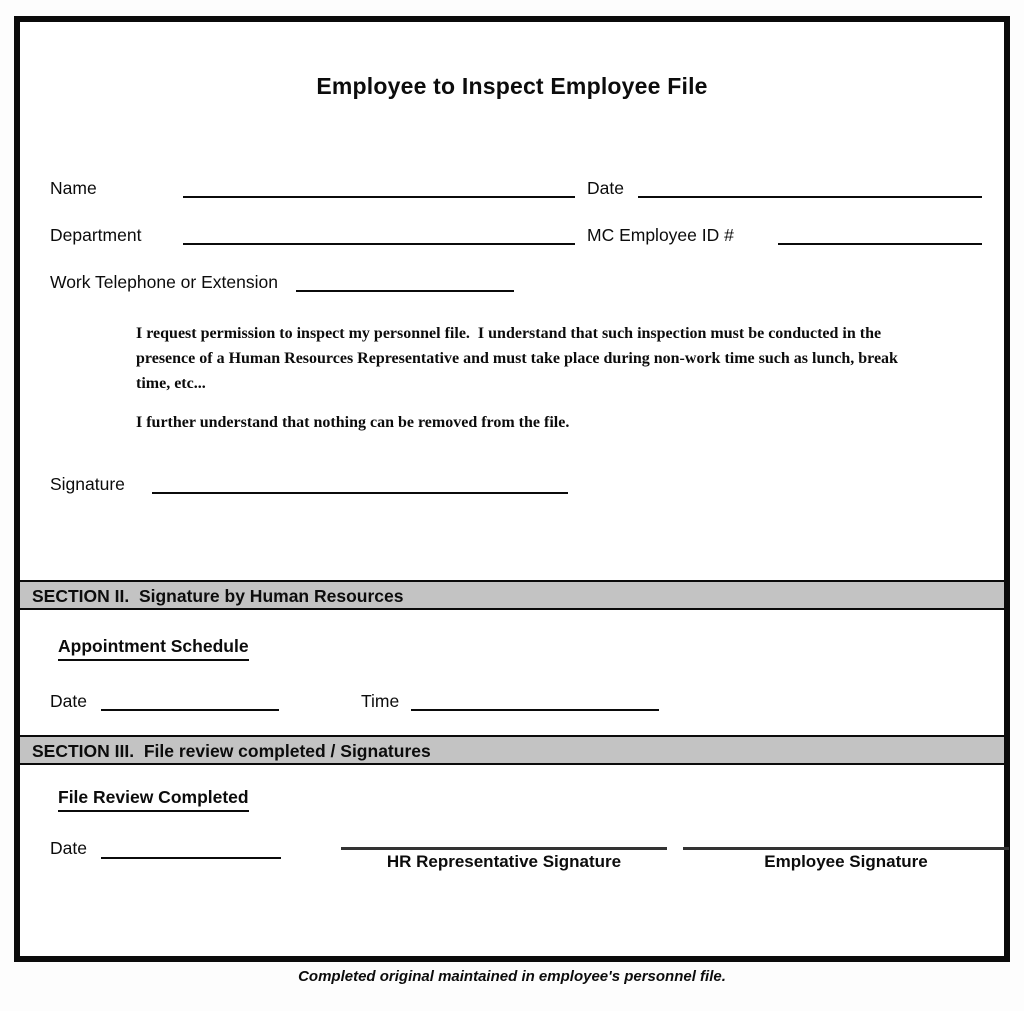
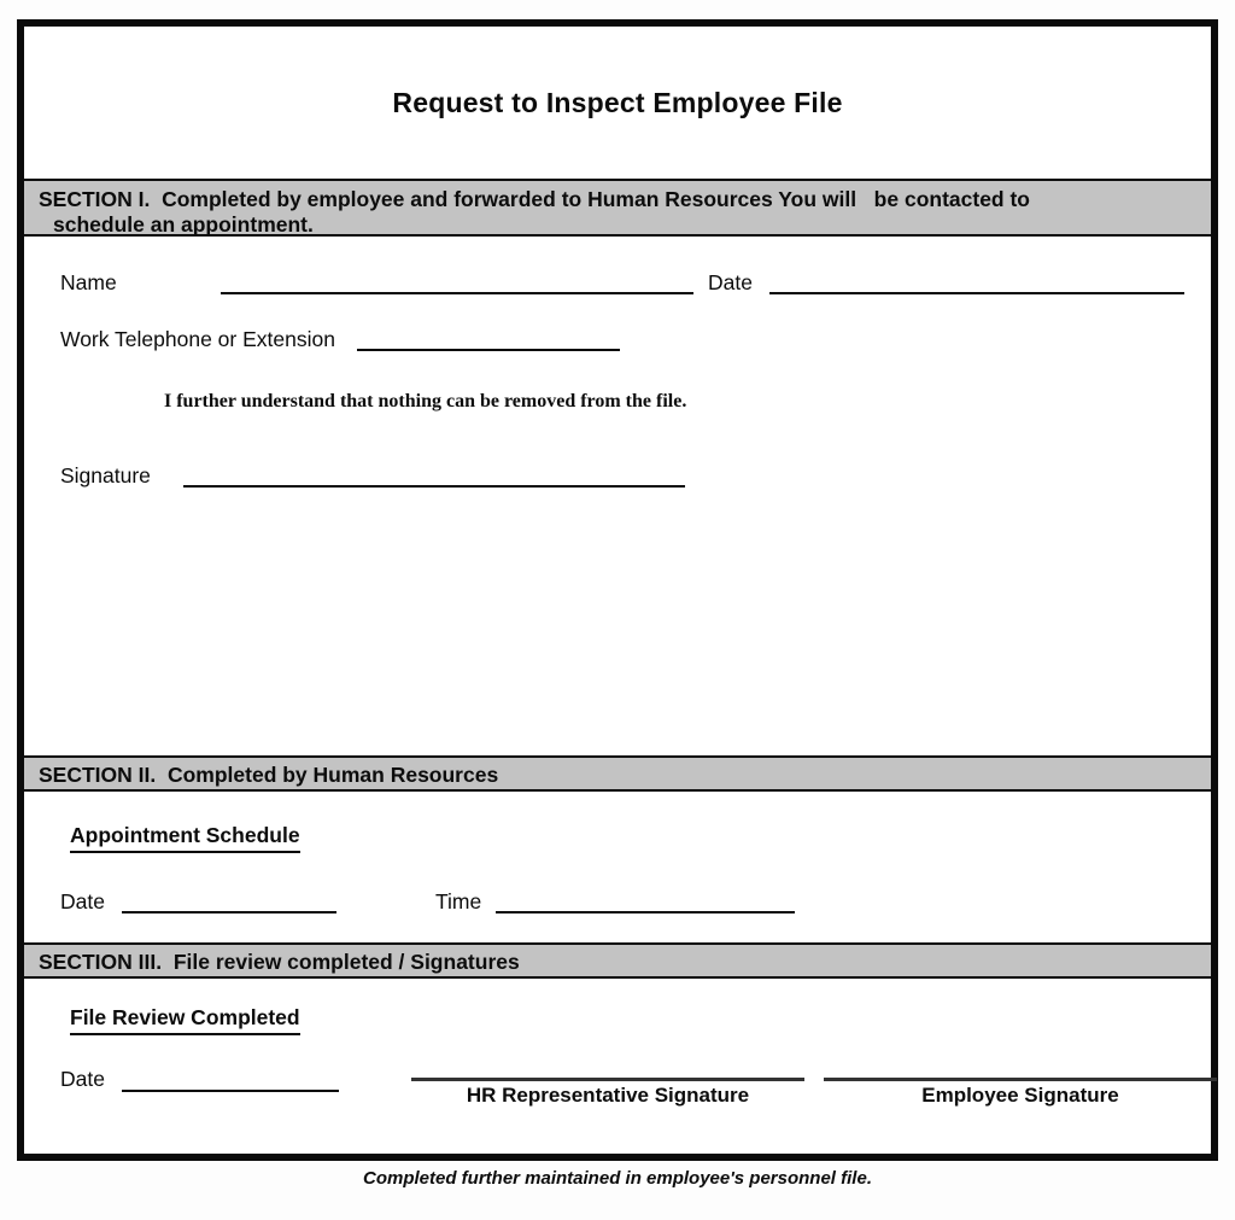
- Employee to Inspect Employee File
+ Request to Inspect Employee File
+ SECTION I. Completed by employee and forwarded to Human Resources You will be contacted to
+ schedule an appointment.
  Name
  Date
- Department
- MC Employee ID #
  Work Telephone or Extension
- I request permission to inspect my personnel file. I understand that such inspection must be conducted in the presence of a Human Resources Representative and must take place during non-work time such as lunch, break time, etc...
  I further understand that nothing can be removed from the file.
  Signature
- SECTION II. Signature by Human Resources
+ SECTION II. Completed by Human Resources
  Appointment Schedule
  Date
  Time
  SECTION III. File review completed / Signatures
  File Review Completed
  Date
  HR Representative Signature
  Employee Signature
- Completed original maintained in employee's personnel file.
+ Completed further maintained in employee's personnel file.
